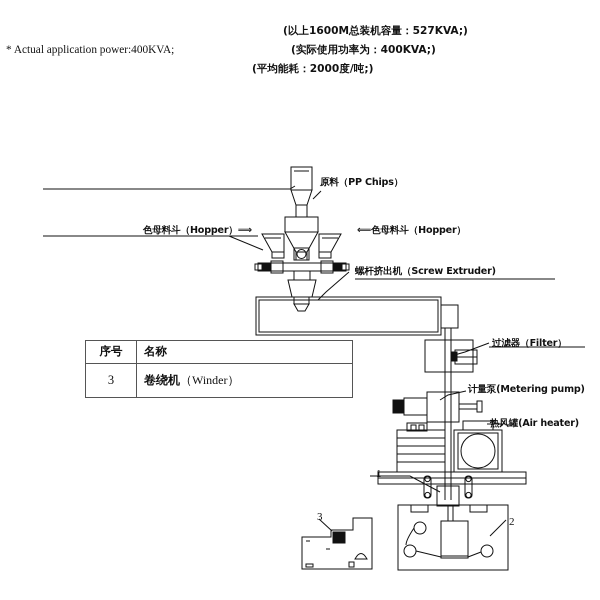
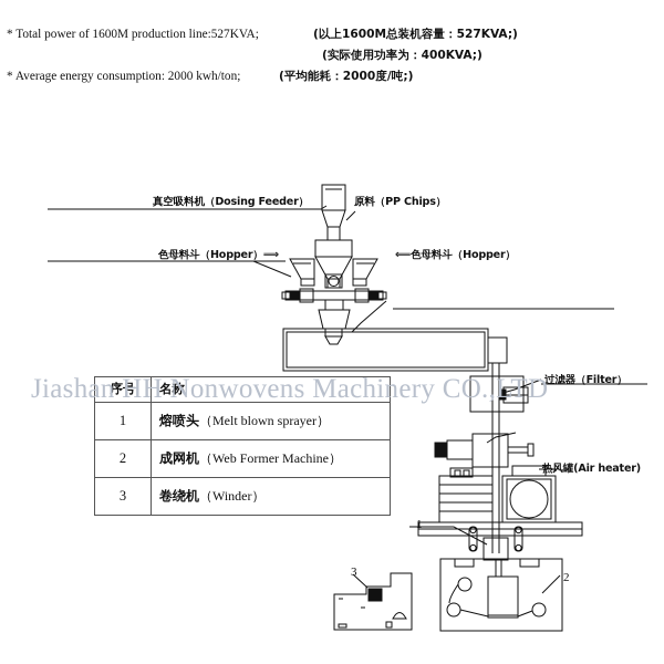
+ * Total power of 1600M production line:527KVA;
  (以上1600M总装机容量：527KVA;)
- * Actual application power:400KVA;
  (实际使用功率为：400KVA;)
+ * Average energy consumption: 2000 kwh/ton;
  (平均能耗：2000度/吨;)
+ Jiashan HH Nonwovens Machinery CO.,LTD
+ 真空吸料机（Dosing Feeder）
  原料（PP Chips）
  色母料斗（Hopper）⟹
  ⟸色母料斗（Hopper）
- 螺杆挤出机（Screw Extruder)
  过滤器（Filter）
- 计量泵(Metering pump)
  热风罐(Air heater)
  1
  2
  3
  序号	名称
+ 1	熔喷头（Melt blown sprayer）
+ 2	成网机（Web Former Machine）
  3	卷绕机（Winder）
